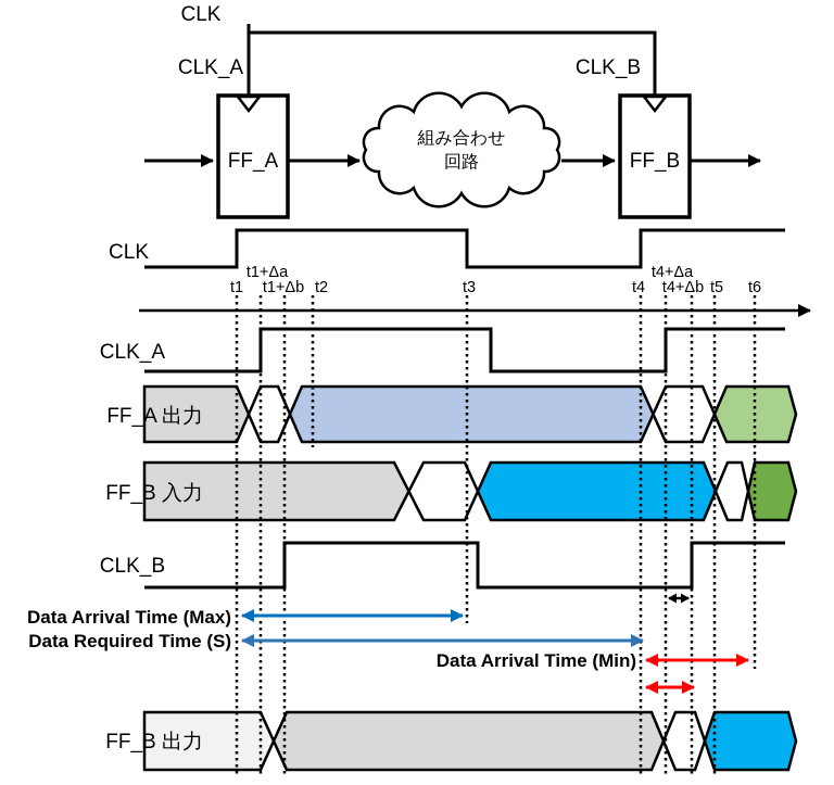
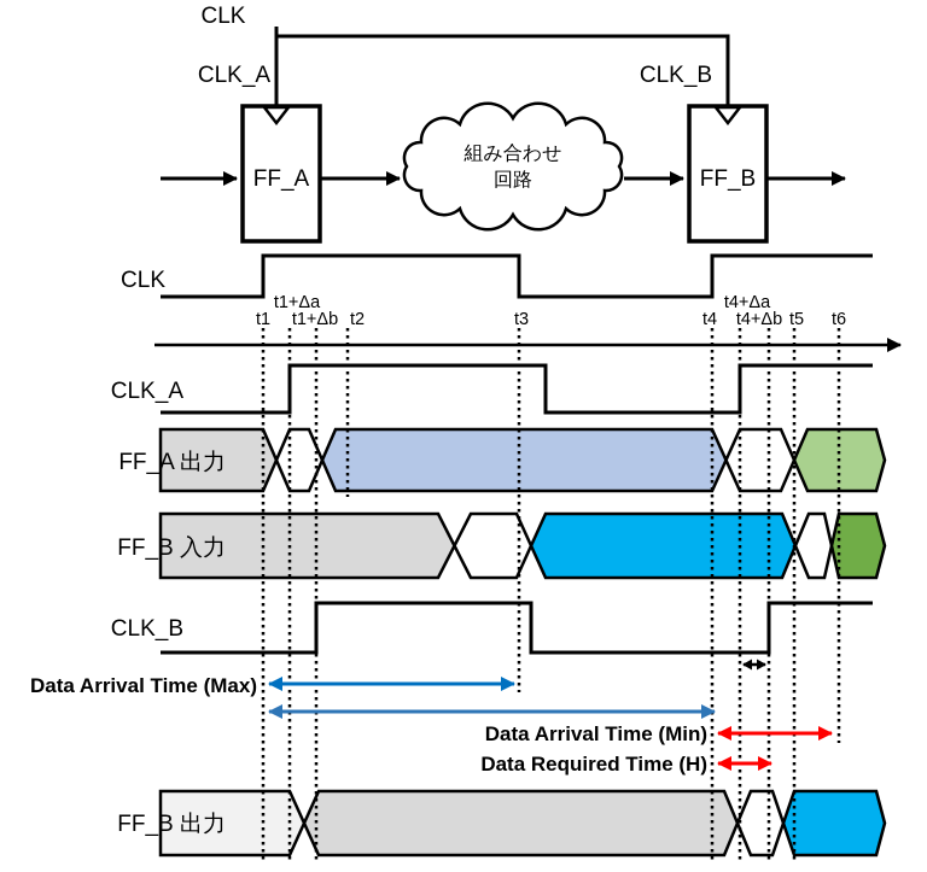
  CLK
  CLK_A
  CLK_B
  FF_A
  FF_B
  組み合わせ
  回路
  CLK
  CLK_A
  FF_A 出力
  FF_B 入力
  CLK_B
  FF_B 出力
  t1+Δa
  t4+Δa
  t1
  t1+Δb
  t2
  t3
  t4
  t4+Δb
  t5
  t6
  Data Arrival Time (Max)
- Data Required Time (S)
  Data Arrival Time (Min)
+ Data Required Time (H)
